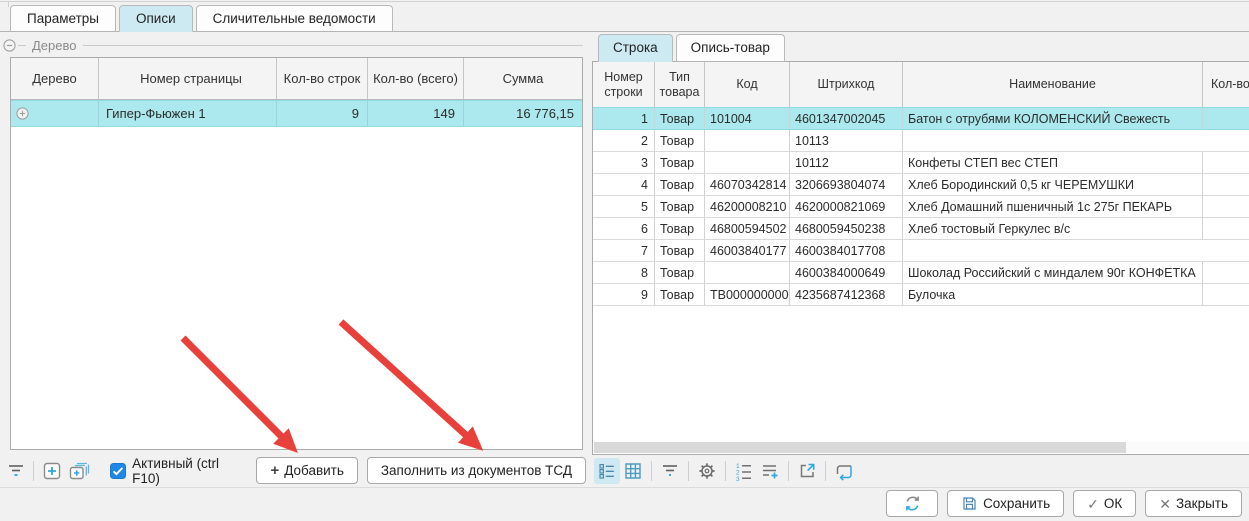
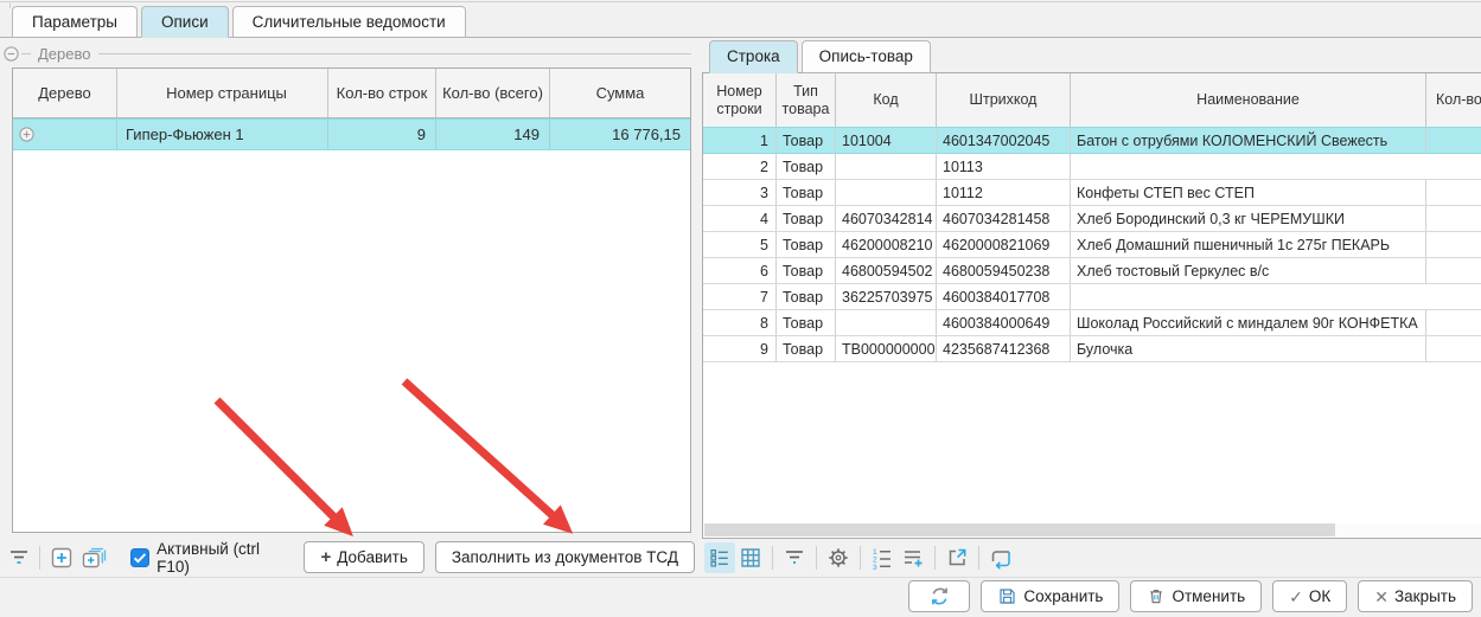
  Параметры
  Описи
  Сличительные ведомости
  Дерево
  Дерево
  Номер страницы
  Кол-во строк
  Кол-во (всего)
  Сумма
  Гипер-Фьюжен 1
  9
  149
  16 776,15
  Строка
  Опись-товар
  Номер строки
  Тип товара
  Код
  Штрихкод
  Наименование
  Кол-во
  1
  Товар
  101004
  4601347002045
  Батон с отрубями КОЛОМЕНСКИЙ Свежесть
  2
  Товар
  10113
  3
  Товар
  10112
  Конфеты СТЕП вес СТЕП
  4
  Товар
  46070342814
- 3206693804074
+ 4607034281458
- Хлеб Бородинский 0,5 кг ЧЕРЕМУШКИ
+ Хлеб Бородинский 0,3 кг ЧЕРЕМУШКИ
  5
  Товар
  46200008210
  4620000821069
  Хлеб Домашний пшеничный 1с 275г ПЕКАРЬ
  6
  Товар
  46800594502
  4680059450238
  Хлеб тостовый Геркулес в/с
  7
  Товар
- 46003840177
+ 36225703975
  4600384017708
  8
  Товар
  4600384000649
  Шоколад Российский с миндалем 90г КОНФЕТКА
  9
  Товар
  ТВ000000000
  4235687412368
  Булочка
  Активный (ctrl F10)
  +
  Добавить
  Заполнить из документов ТСД
  Сохранить
+ Отменить
  ✓
  ОК
  ✕
  Закрыть
